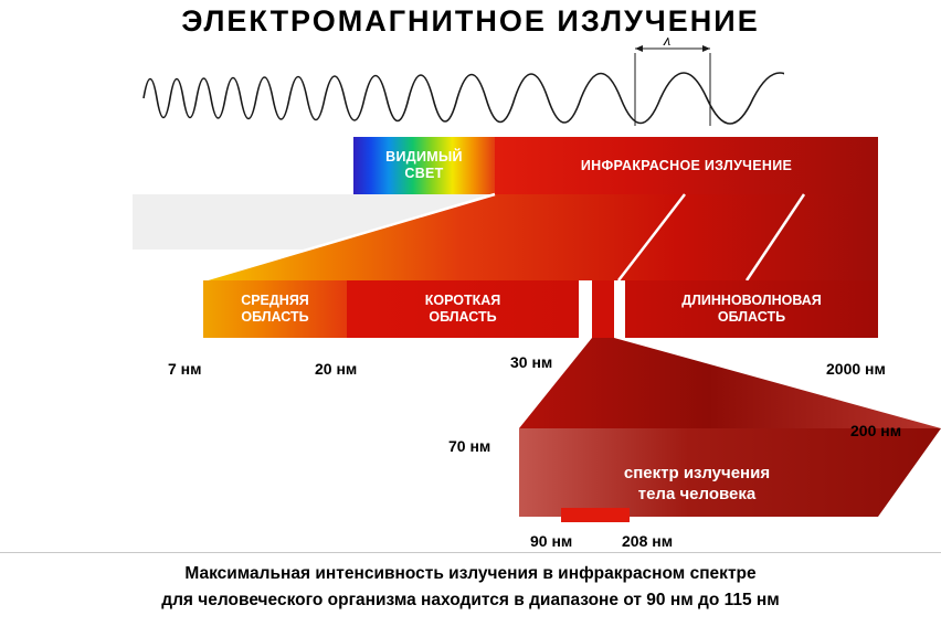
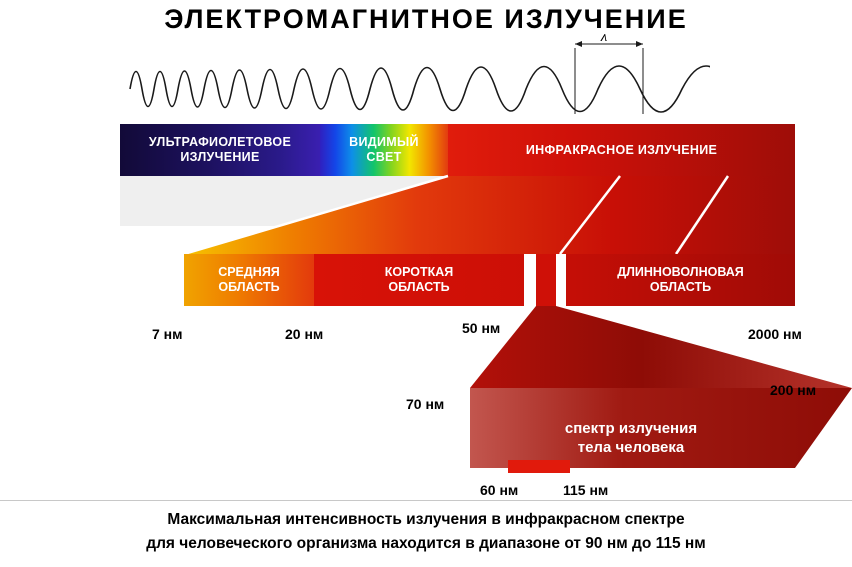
  ЭЛЕКТРОМАГНИТНОЕ ИЗЛУЧЕНИЕ
  λ
+ УЛЬТРАФИОЛЕТОВОЕ
+ ИЗЛУЧЕНИЕ
  ВИДИМЫЙ
  СВЕТ
  ИНФРАКРАСНОЕ ИЗЛУЧЕНИЕ
  СРЕДНЯЯ
  ОБЛАСТЬ
  КОРОТКАЯ
  ОБЛАСТЬ
  ДЛИННОВОЛНОВАЯ
  ОБЛАСТЬ
  7 нм
  20 нм
- 30 нм
+ 50 нм
  2000 нм
  спектр излучения
  тела человека
  70 нм
  200 нм
- 90 нм
+ 60 нм
- 208 нм
+ 115 нм
  Максимальная интенсивность излучения в инфракрасном спектре
  для человеческого организма находится в диапазоне от 90 нм до 115 нм
